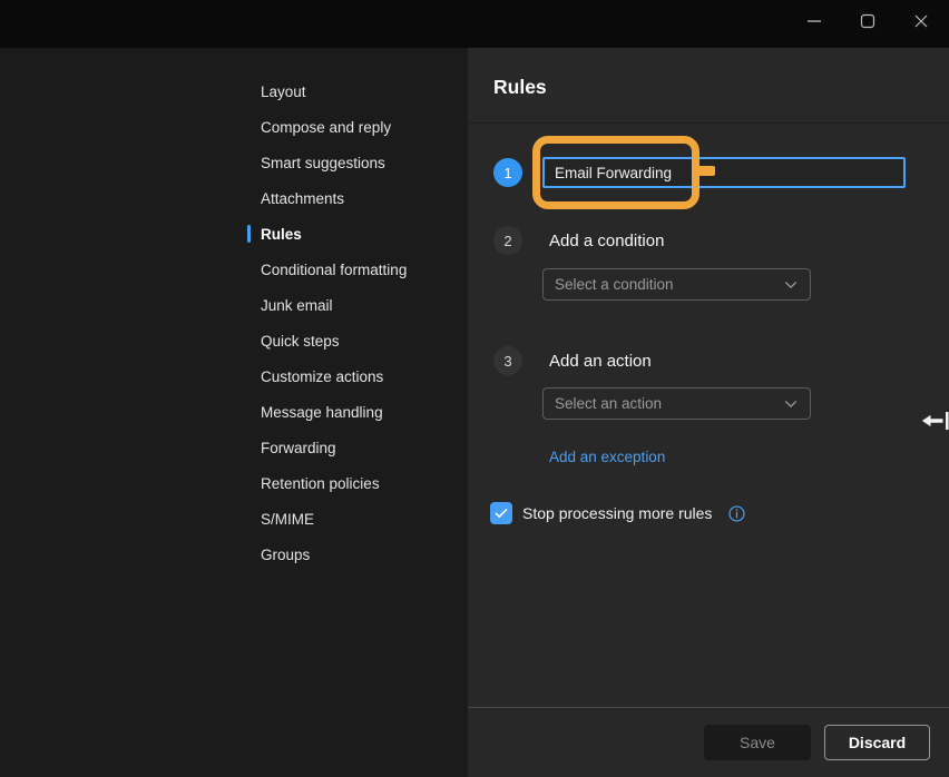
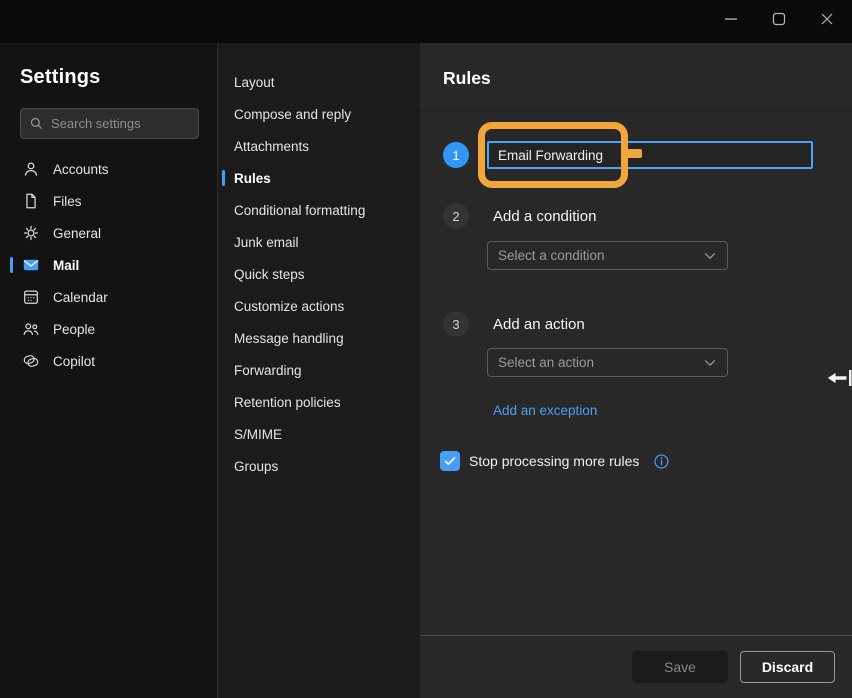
+ Settings
+ Search settings
+ Accounts
+ Files
+ General
+ Mail
+ Calendar
+ People
+ Copilot
  Layout
  Compose and reply
- Smart suggestions
  Attachments
  Rules
  Conditional formatting
  Junk email
  Quick steps
  Customize actions
  Message handling
  Forwarding
  Retention policies
  S/MIME
  Groups
  Rules
  1
  Email Forwarding
  2
  Add a condition
  Select a condition
  3
  Add an action
  Select an action
  Add an exception
  Stop processing more rules
  Save
  Discard
